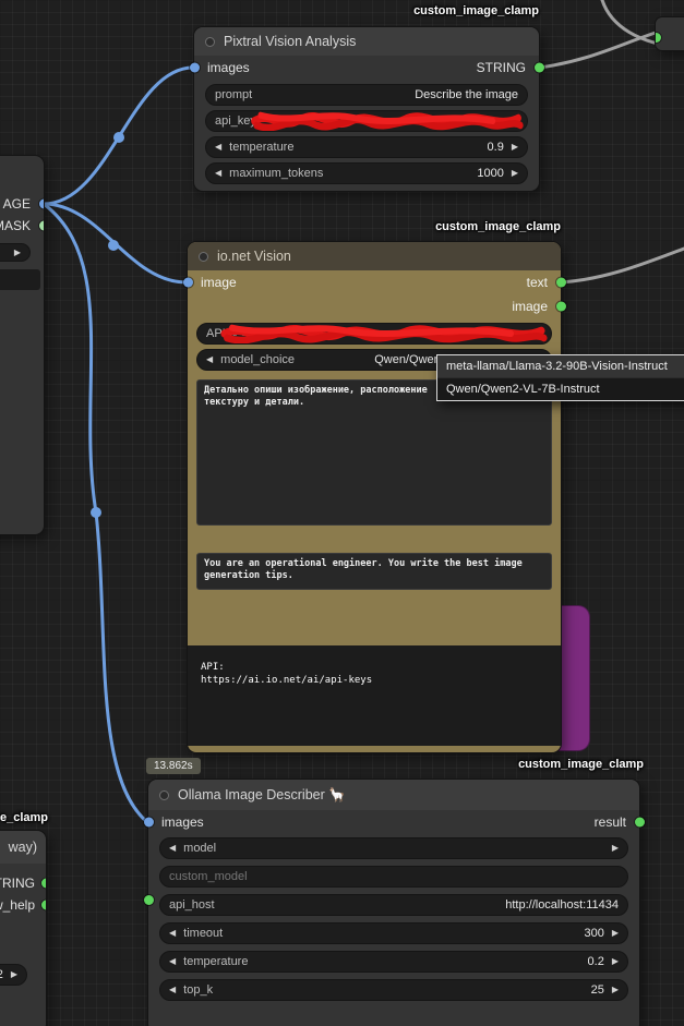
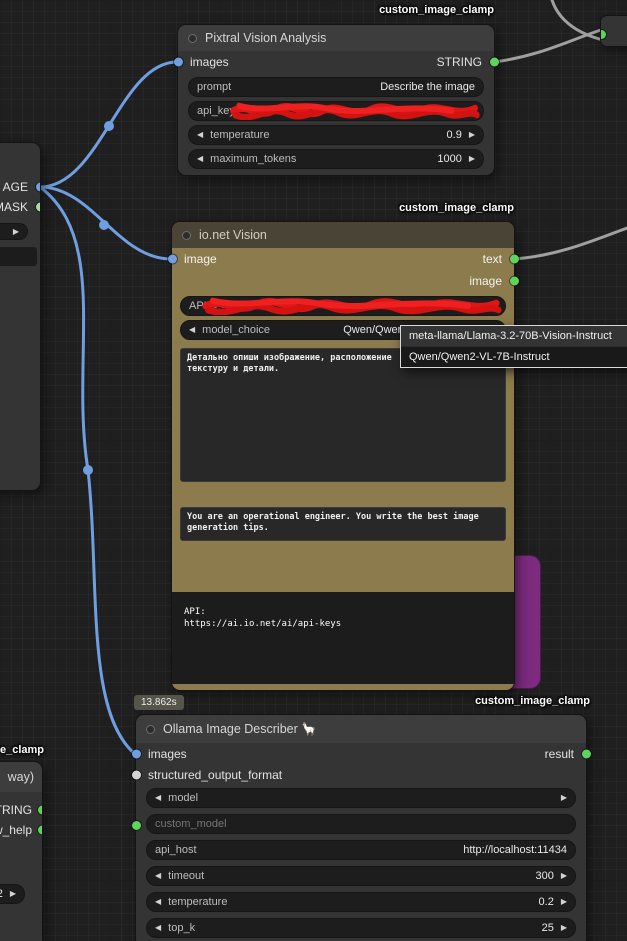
  custom_image_clamp
  custom_image_clamp
  custom_image_clamp
  e_clamp
  13.862s
  AGE
  ASK
  ▶
  way)
  RING
  _help
  ▶
  Pixtral Vision Analysis
  images
  STRING
  prompt
  Describe the image
  api_ke
  ◀
  temperature
  0.9
  ▶
  ◀
  maximum_tokens
  1000
  ▶
  io.net Vision
  image
  text
  image
  ◀
  model_choice
  Детально опиши изображение, расположение
  текстуру и детали.
  You are an operational engineer. You write the best image
  generation tips.
  API:
  https://ai.io.net/ai/api-keys
- meta-llama/Llama-3.2-90B-Vision-Instruct
+ meta-llama/Llama-3.2-70B-Vision-Instruct
  Qwen/Qwen2-VL-7B-Instruct
  Ollama Image Describer 🦙
  images
  result
+ structured_output_format
  ◀
  model
  ▶
  custom_model
  api_host
  http://localhost:11434
  ◀
  timeout
  300
  ▶
  ◀
  temperature
  0.2
  ▶
  ◀
  top_k
  25
  ▶
